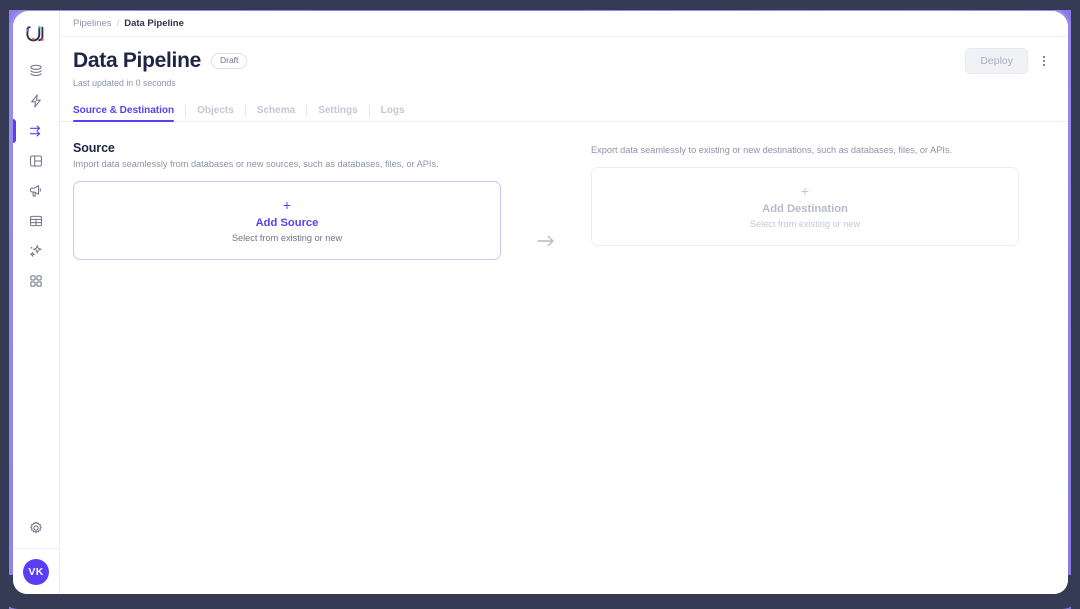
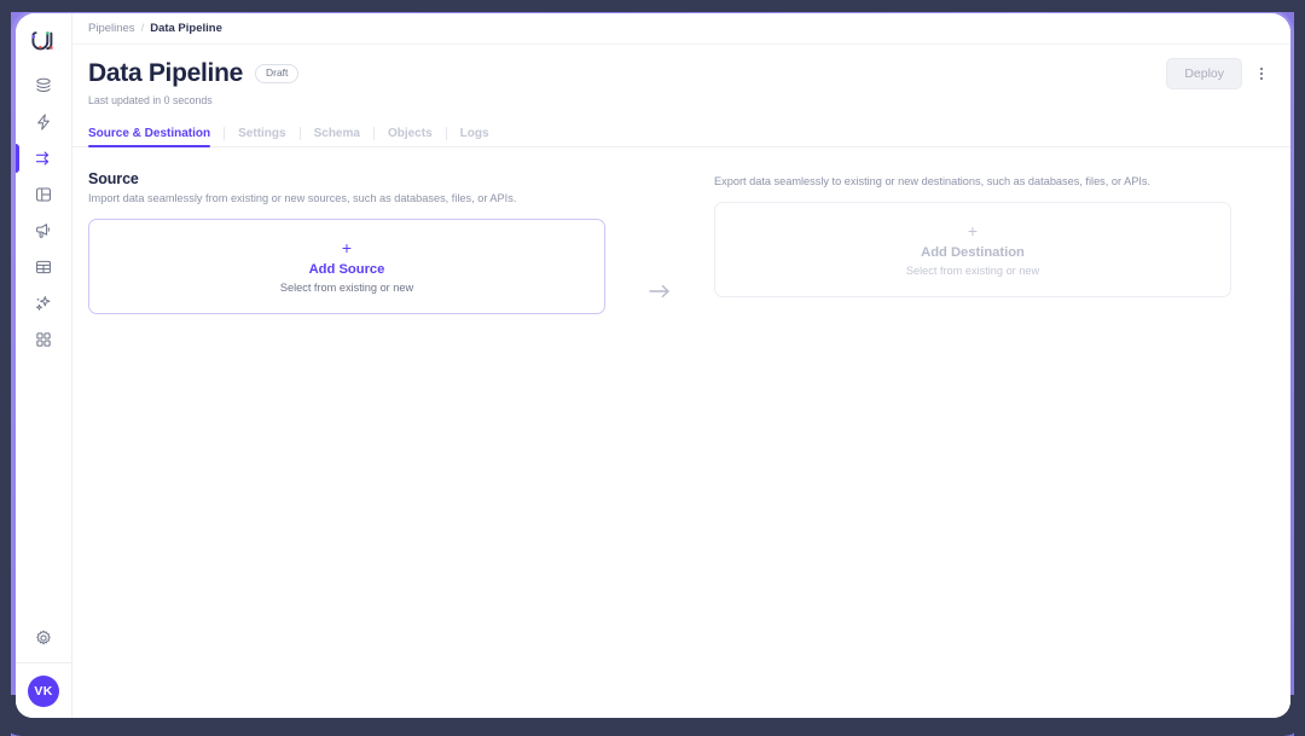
  VK
  Pipelines
  /
  Data Pipeline
  Data Pipeline
  Draft
  Deploy
  Last updated in 0 seconds
  Source & Destination
- Objects
+ Settings
  Schema
- Settings
+ Objects
  Logs
  Source
- Import data seamlessly from databases or new sources, such as databases, files, or APIs.
+ Import data seamlessly from existing or new sources, such as databases, files, or APIs.
  +
  Add Source
  Select from existing or new
  Export data seamlessly to existing or new destinations, such as databases, files, or APIs.
  +
  Add Destination
  Select from existing or new
